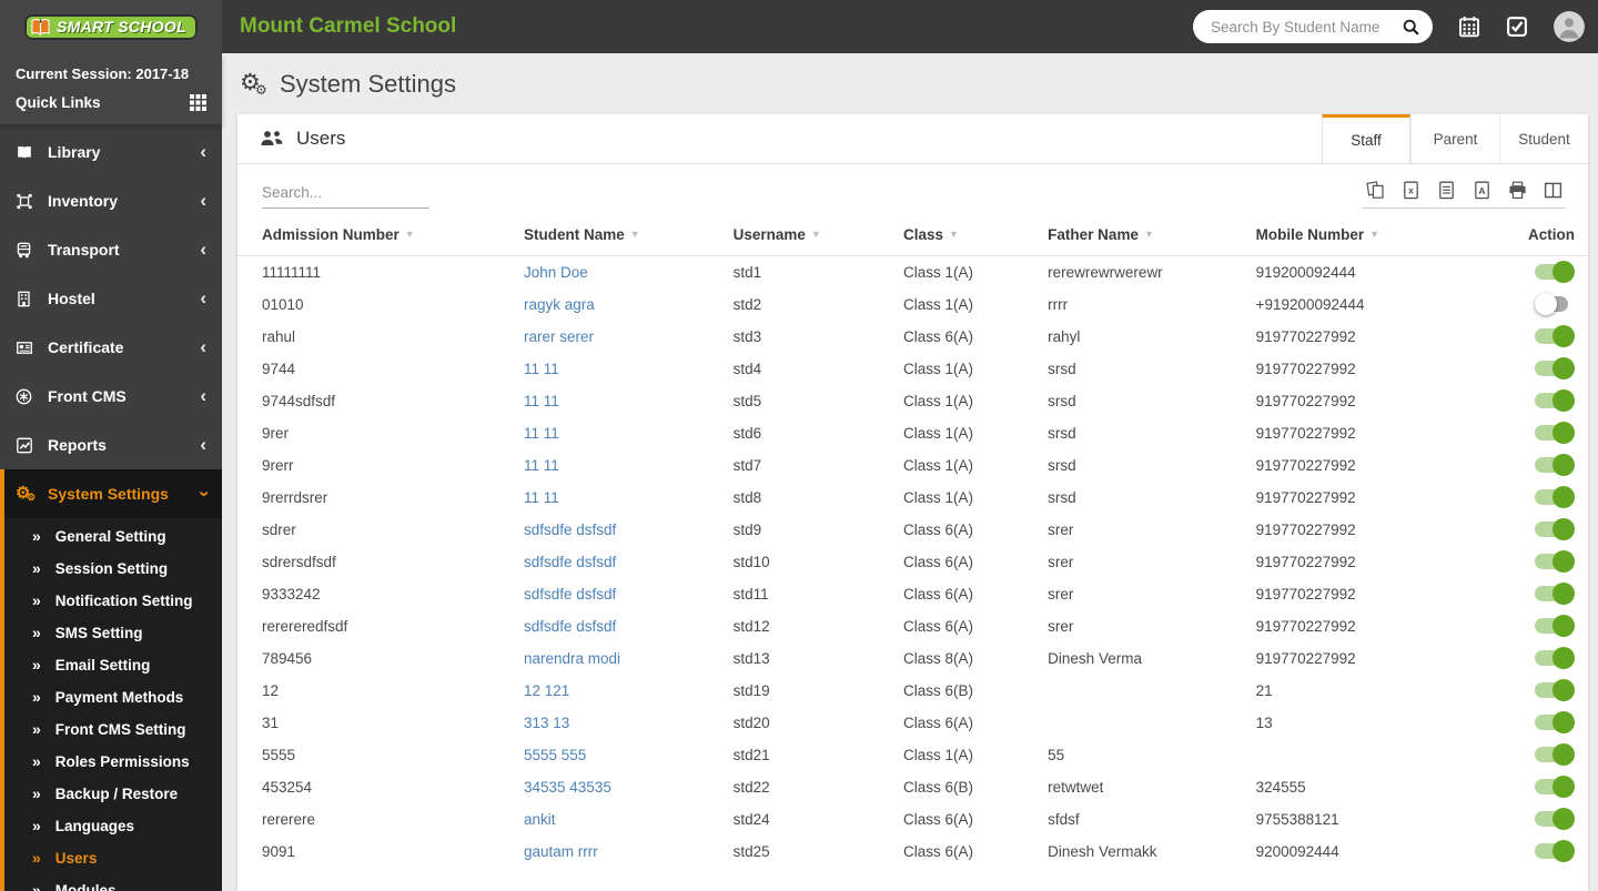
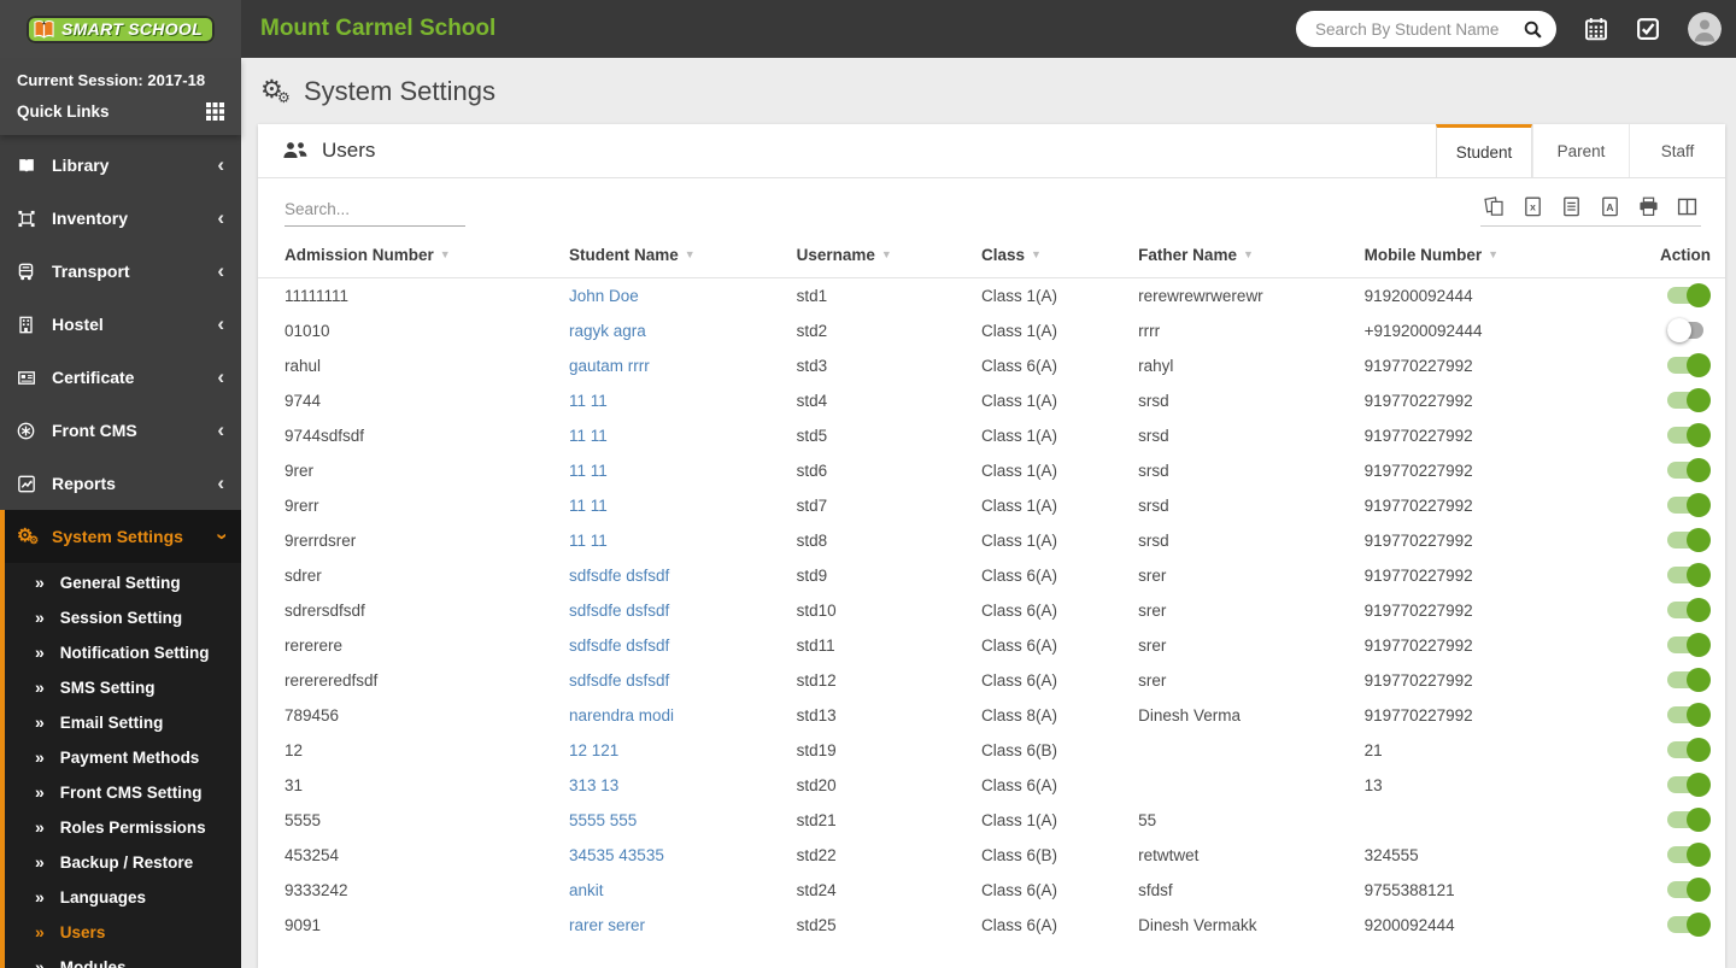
  SMART SCHOOL
  Mount Carmel School
  Search By Student Name
  Current Session: 2017-18
  Quick Links
  Library
  ‹
  Inventory
  ‹
  Transport
  ‹
  Hostel
  ‹
  Certificate
  ‹
  Front CMS
  ‹
  Reports
  ‹
  ⚙
  ⚙
  System Settings
  »
  General Setting
  »
  Session Setting
  »
  Notification Setting
  »
  SMS Setting
  »
  Email Setting
  »
  Payment Methods
  »
  Front CMS Setting
  »
  Roles Permissions
  »
  Backup / Restore
  »
  Languages
  »
  Users
  »
  ⚙
  ⚙
  System Settings
  Users
- Staff
+ Student
  Parent
- Student
+ Staff
  Search...
  x
  A
  Admission Number ▼	Student Name ▼	Username ▼	Class ▼	Father Name ▼	Mobile Number ▼	Action
  11111111	John Doe	std1	Class 1(A)	rerewrewrwerewr	919200092444
  01010	ragyk agra	std2	Class 1(A)	rrrr	+919200092444
- rahul	rarer serer	std3	Class 6(A)	rahyl	919770227992
+ rahul	gautam rrrr	std3	Class 6(A)	rahyl	919770227992
  9744	11 11	std4	Class 1(A)	srsd	919770227992
  9744sdfsdf	11 11	std5	Class 1(A)	srsd	919770227992
  9rer	11 11	std6	Class 1(A)	srsd	919770227992
  9rerr	11 11	std7	Class 1(A)	srsd	919770227992
  9rerrdsrer	11 11	std8	Class 1(A)	srsd	919770227992
  sdrer	sdfsdfe dsfsdf	std9	Class 6(A)	srer	919770227992
  sdrersdfsdf	sdfsdfe dsfsdf	std10	Class 6(A)	srer	919770227992
- 9333242	sdfsdfe dsfsdf	std11	Class 6(A)	srer	919770227992
+ rererere	sdfsdfe dsfsdf	std11	Class 6(A)	srer	919770227992
  rerereredfsdf	sdfsdfe dsfsdf	std12	Class 6(A)	srer	919770227992
  789456	narendra modi	std13	Class 8(A)	Dinesh Verma	919770227992
  12	12 121	std19	Class 6(B)		21
  31	313 13	std20	Class 6(A)		13
  5555	5555 555	std21	Class 1(A)	55
  453254	34535 43535	std22	Class 6(B)	retwtwet	324555
- rererere	ankit	std24	Class 6(A)	sfdsf	9755388121
+ 9333242	ankit	std24	Class 6(A)	sfdsf	9755388121
- 9091	gautam rrrr	std25	Class 6(A)	Dinesh Vermakk	9200092444
+ 9091	rarer serer	std25	Class 6(A)	Dinesh Vermakk	9200092444
